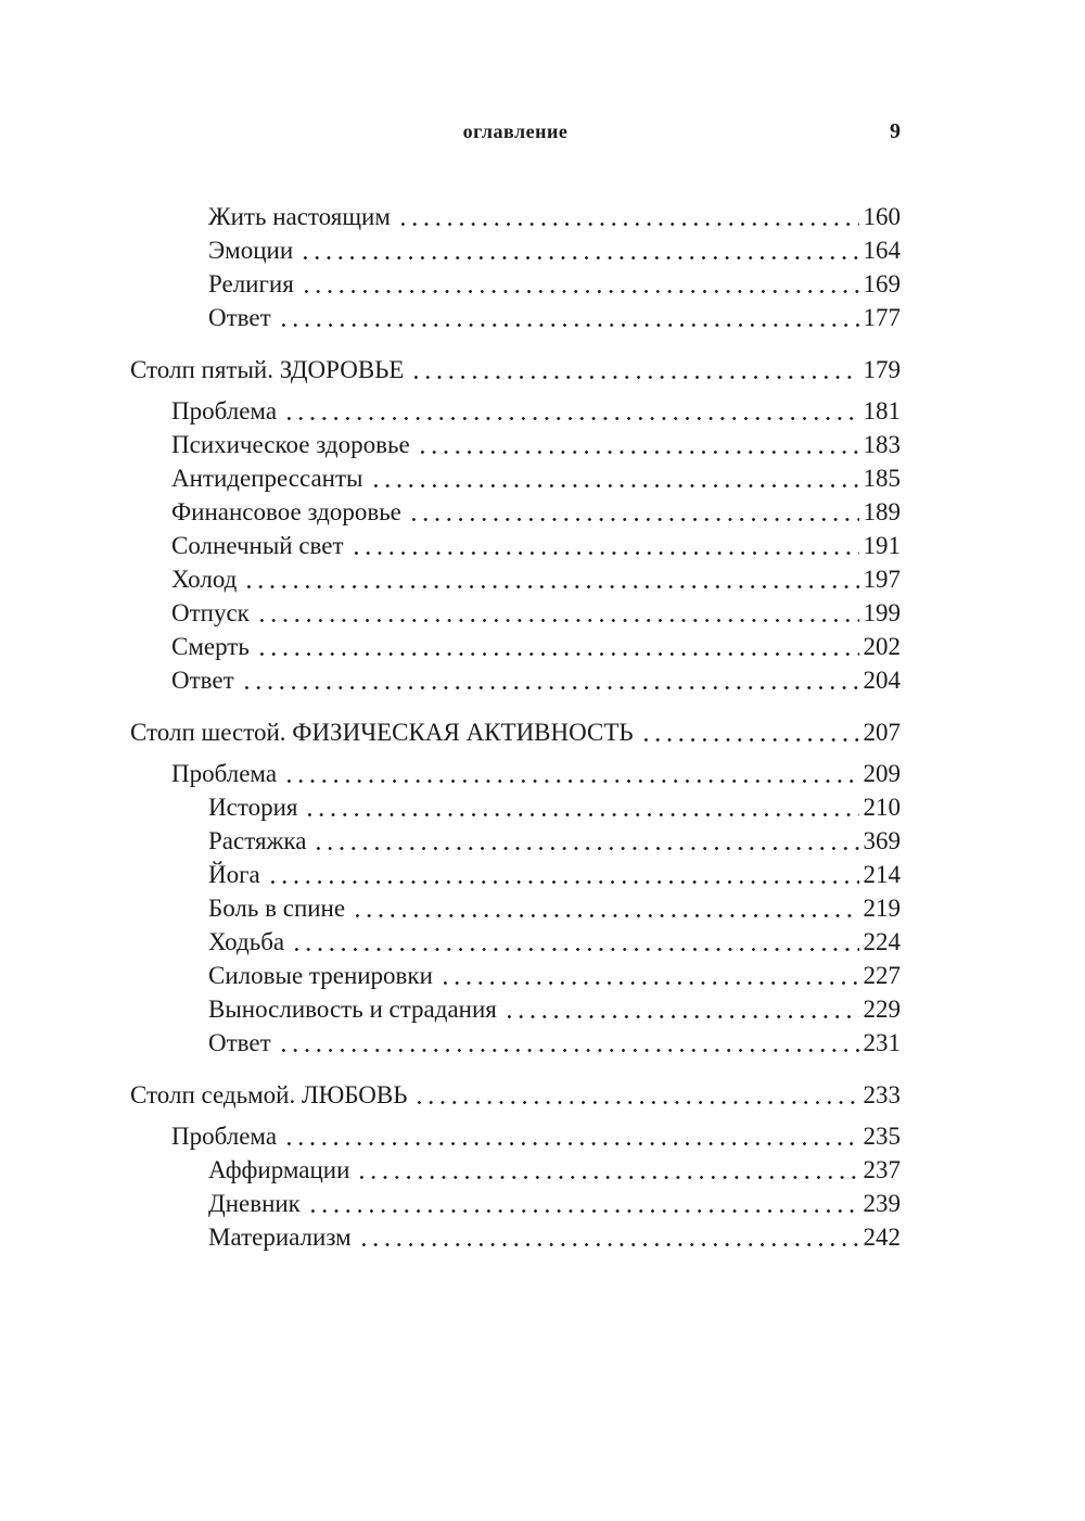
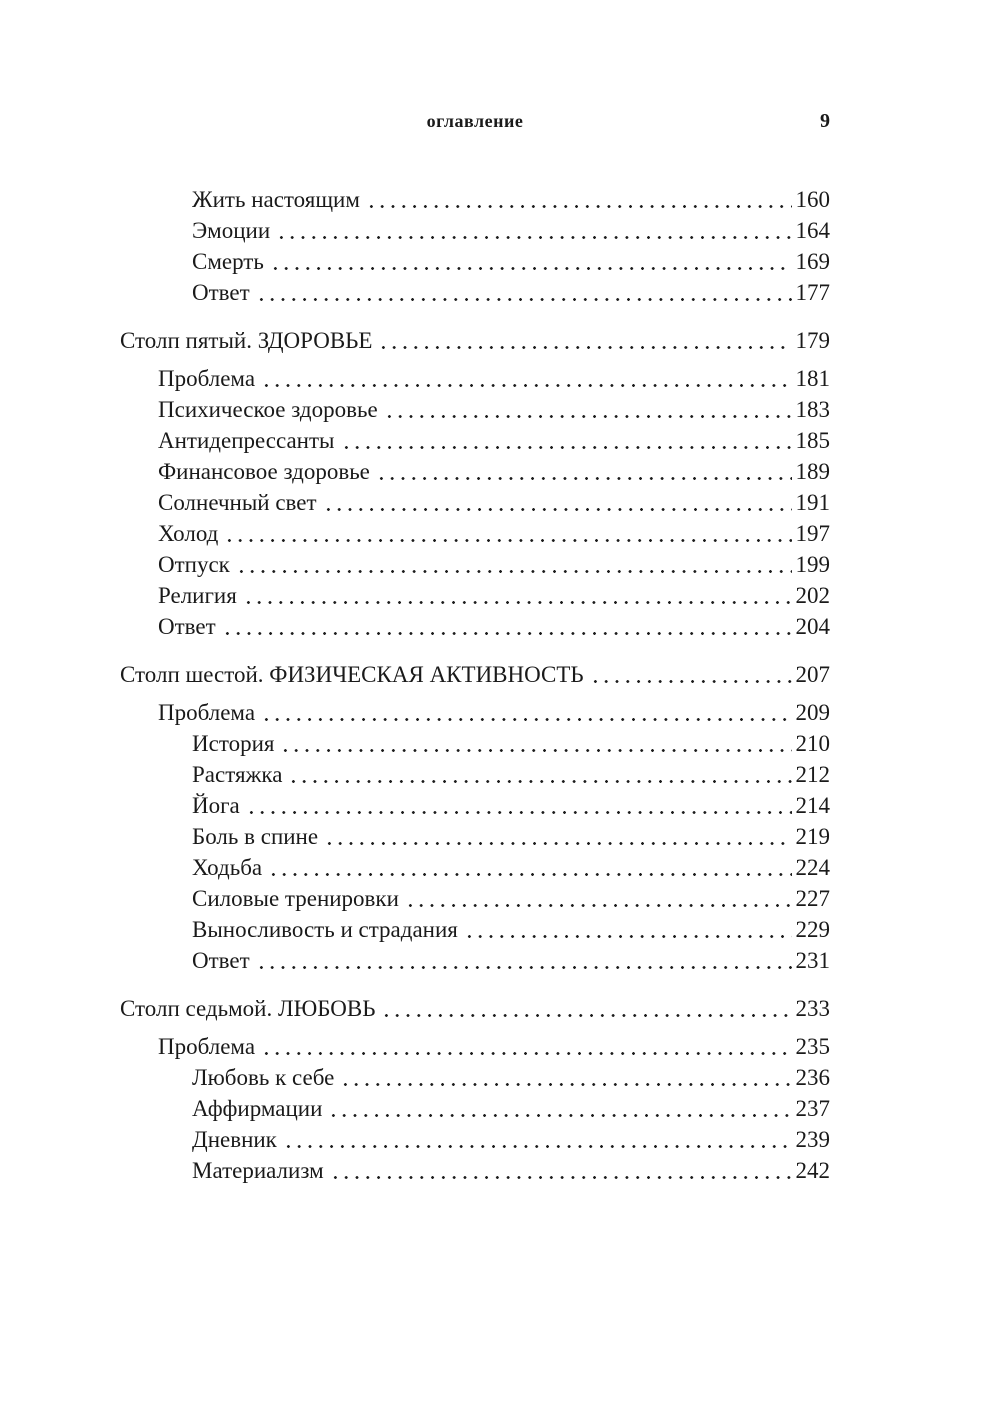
  оглавление
  9
  Жить настоящим
  160
  Эмоции
  164
- Религия
+ Смерть
  169
  Ответ
  177
  Столп пятый. ЗДОРОВЬЕ
  179
  Проблема
  181
  Психическое здоровье
  183
  Антидепрессанты
  185
  Финансовое здоровье
  189
  Солнечный свет
  191
  Холод
  197
  Отпуск
  199
- Смерть
+ Религия
  202
  Ответ
  204
  Столп шестой. ФИЗИЧЕСКАЯ АКТИВНОСТЬ
  207
  Проблема
  209
  История
  210
  Растяжка
- 369
+ 212
  Йога
  214
  Боль в спине
  219
  Ходьба
  224
  Силовые тренировки
  227
  Выносливость и страдания
  229
  Ответ
  231
  Столп седьмой. ЛЮБОВЬ
  233
  Проблема
  235
+ Любовь к себе
+ 236
  Аффирмации
  237
  Дневник
  239
  Материализм
  242
